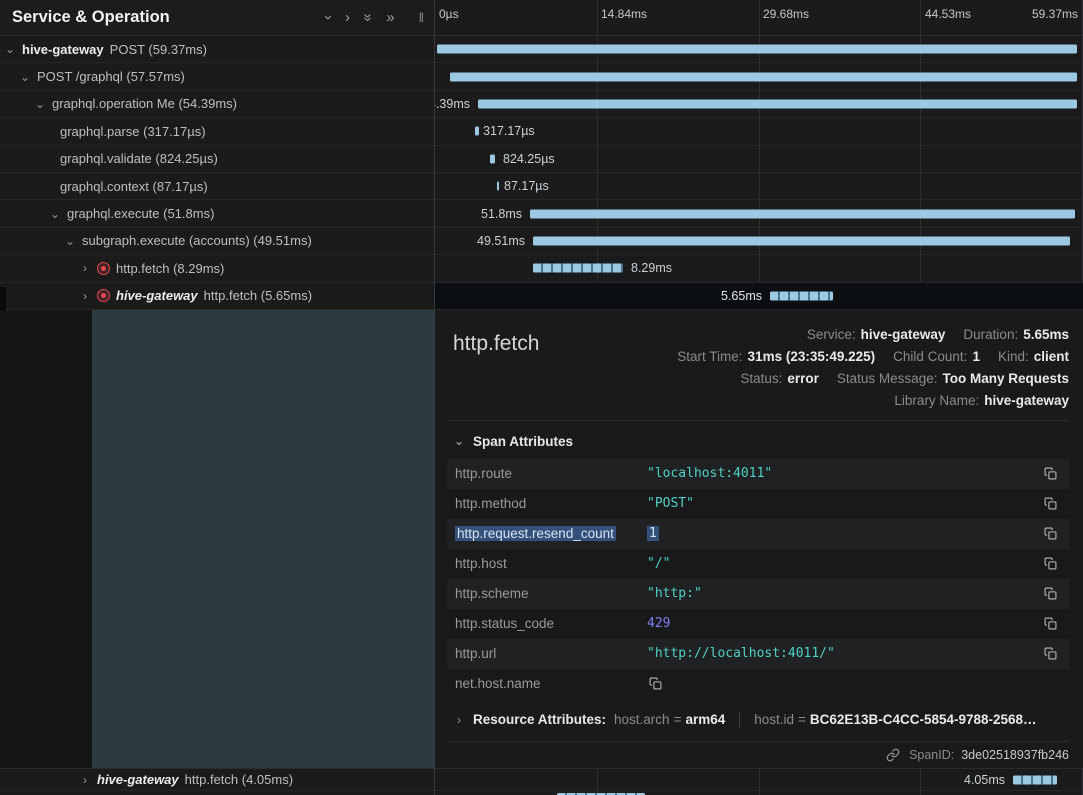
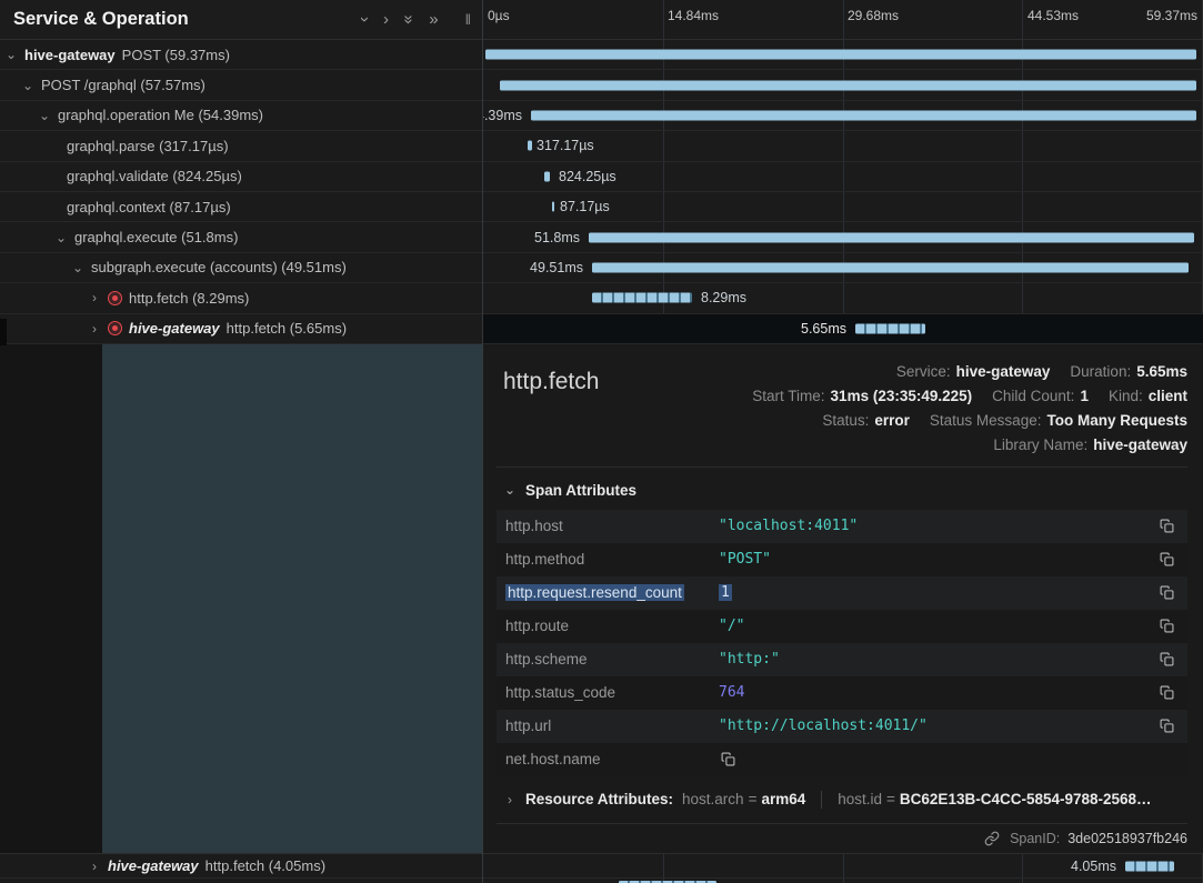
  Service & Operation
  ›
  »
  ‖
  0µs
  14.84ms
  29.68ms
  44.53ms
  59.37ms
  ⌄
  hive-gateway
  POST (59.37ms)
  ⌄
  POST /graphql (57.57ms)
  ⌄
  graphql.operation Me (54.39ms)
  .39ms
  graphql.parse (317.17µs)
  317.17µs
  graphql.validate (824.25µs)
  824.25µs
  graphql.context (87.17µs)
  87.17µs
  ⌄
  graphql.execute (51.8ms)
  51.8ms
  ⌄
  subgraph.execute (accounts) (49.51ms)
  49.51ms
  ›
  http.fetch (8.29ms)
  8.29ms
  ›
  hive-gateway
  http.fetch (5.65ms)
  5.65ms
  http.fetch
  Service: hive-gateway
  Duration: 5.65ms
  Start Time: 31ms (23:35:49.225)
  Child Count: 1
  Kind: client
  Status: error
  Status Message: Too Many Requests
  Library Name: hive-gateway
  ⌄
  Span Attributes
- http.route
+ http.host
  "localhost:4011"
  http.method
  "POST"
  http.request.resend_count
  1
- http.host
+ http.route
  "/"
  http.scheme
  "http:"
  http.status_code
- 429
+ 764
  http.url
  "http://localhost:4011/"
  net.host.name
  ›
  Resource Attributes:
  host.arch = arm64
  host.id = BC62E13B-C4CC-5854-9788-2568…
  SpanID:
  3de02518937fb246
  ›
  hive-gateway
  http.fetch (4.05ms)
  4.05ms
